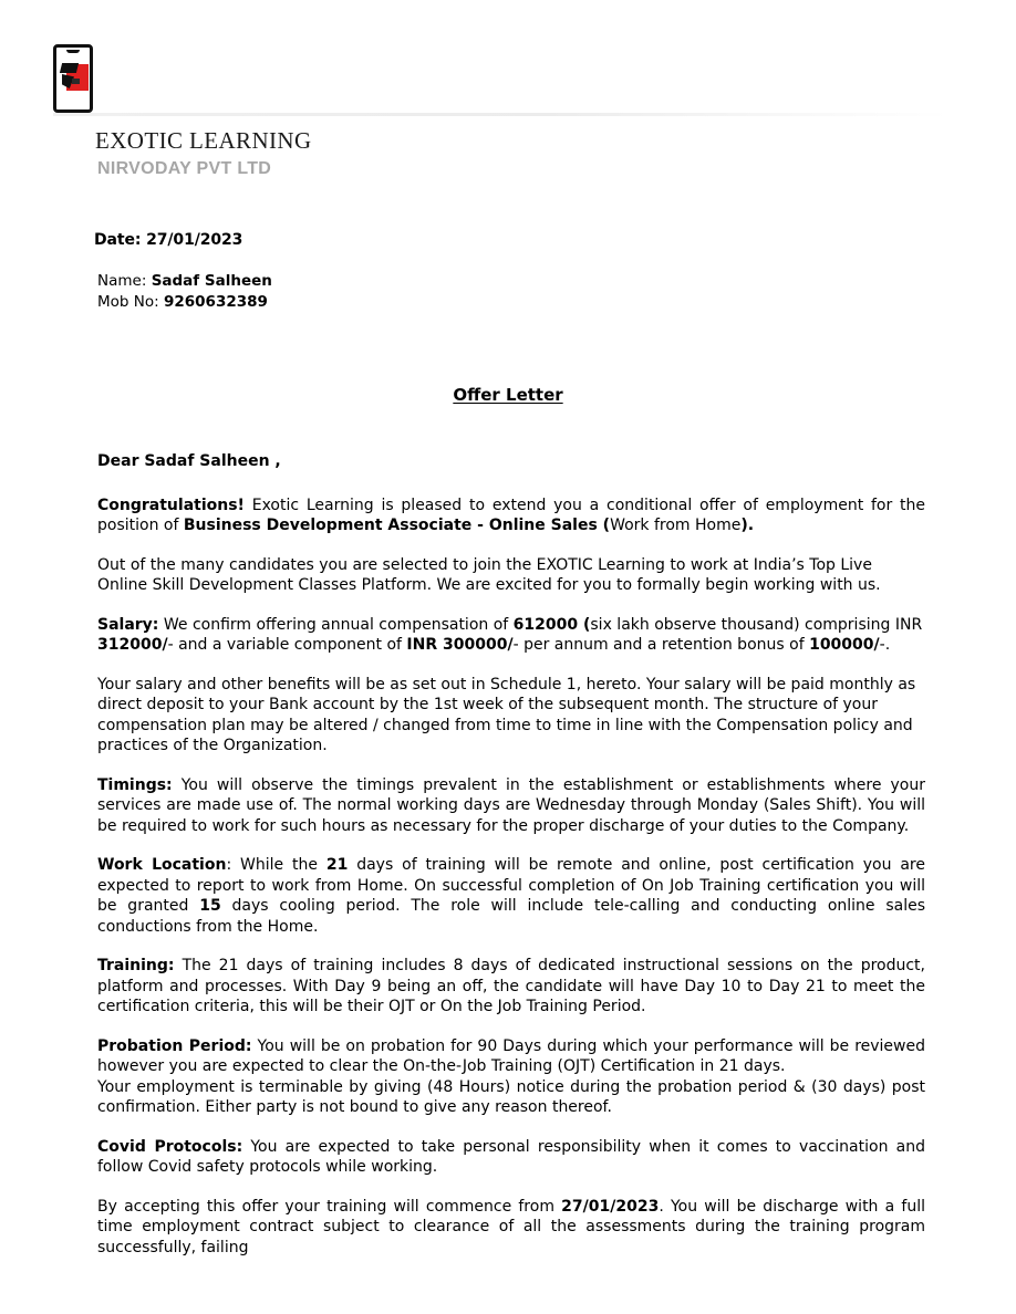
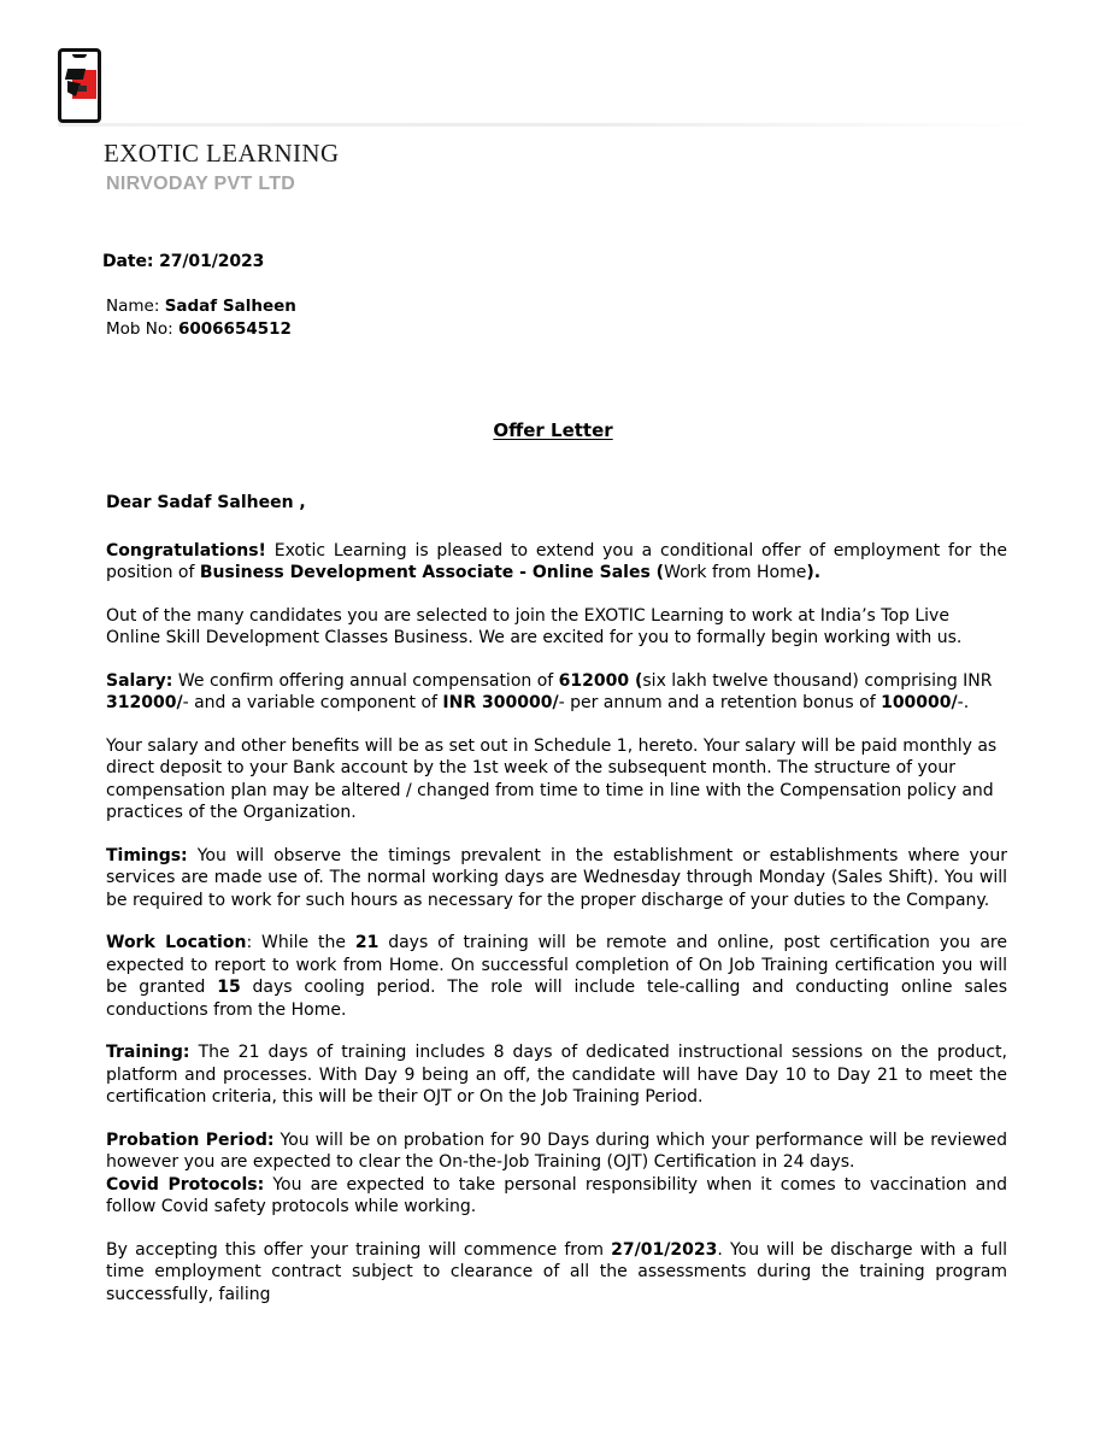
  EXOTIC LEARNING
  NIRVODAY PVT LTD
  Date: 27/01/2023
  Name: Sadaf Salheen
- Mob No: 9260632389
+ Mob No: 6006654512
  Offer Letter
  Dear Sadaf Salheen ,
  Congratulations! Exotic Learning is pleased to extend you a conditional offer of employment for the position of Business Development Associate - Online Sales (Work from Home).
- Out of the many candidates you are selected to join the EXOTIC Learning to work at India’s Top Live Online Skill Development Classes Platform. We are excited for you to formally begin working with us.
+ Out of the many candidates you are selected to join the EXOTIC Learning to work at India’s Top Live Online Skill Development Classes Business. We are excited for you to formally begin working with us.
- Salary: We confirm offering annual compensation of 612000 (six lakh observe thousand) comprising INR 312000/- and a variable component of INR 300000/- per annum and a retention bonus of 100000/-.
+ Salary: We confirm offering annual compensation of 612000 (six lakh twelve thousand) comprising INR 312000/- and a variable component of INR 300000/- per annum and a retention bonus of 100000/-.
  Your salary and other benefits will be as set out in Schedule 1, hereto. Your salary will be paid monthly as direct deposit to your Bank account by the 1st week of the subsequent month. The structure of your compensation plan may be altered / changed from time to time in line with the Compensation policy and practices of the Organization.
  Timings: You will observe the timings prevalent in the establishment or establishments where your services are made use of. The normal working days are Wednesday through Monday (Sales Shift). You will be required to work for such hours as necessary for the proper discharge of your duties to the Company.
  Work Location: While the 21 days of training will be remote and online, post certification you are expected to report to work from Home. On successful completion of On Job Training certification you will be granted 15 days cooling period. The role will include tele-calling and conducting online sales conductions from the Home.
  Training: The 21 days of training includes 8 days of dedicated instructional sessions on the product, platform and processes. With Day 9 being an off, the candidate will have Day 10 to Day 21 to meet the certification criteria, this will be their OJT or On the Job Training Period.
- Probation Period: You will be on probation for 90 Days during which your performance will be reviewed however you are expected to clear the On-the-Job Training (OJT) Certification in 21 days.
+ Probation Period: You will be on probation for 90 Days during which your performance will be reviewed however you are expected to clear the On-the-Job Training (OJT) Certification in 24 days.
- Your employment is terminable by giving (48 Hours) notice during the probation period & (30 days) post confirmation. Either party is not bound to give any reason thereof.
  Covid Protocols: You are expected to take personal responsibility when it comes to vaccination and follow Covid safety protocols while working.
  By accepting this offer your training will commence from 27/01/2023. You will be discharge with a full time employment contract subject to clearance of all the assessments during the training program successfully, failing
